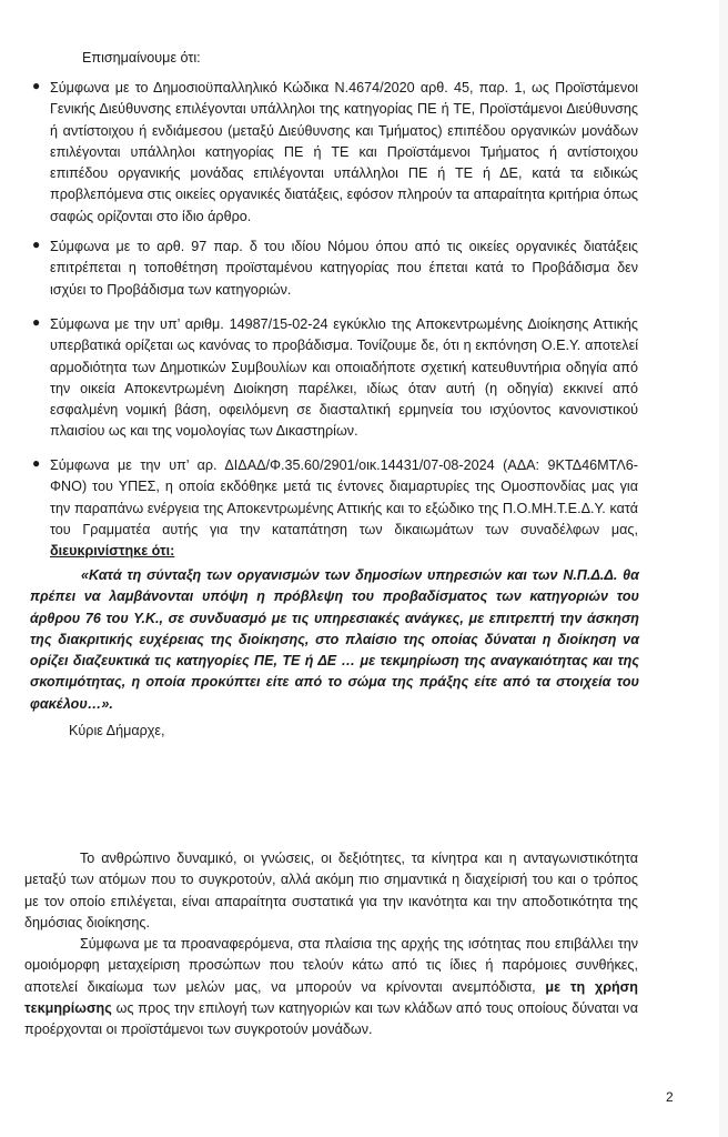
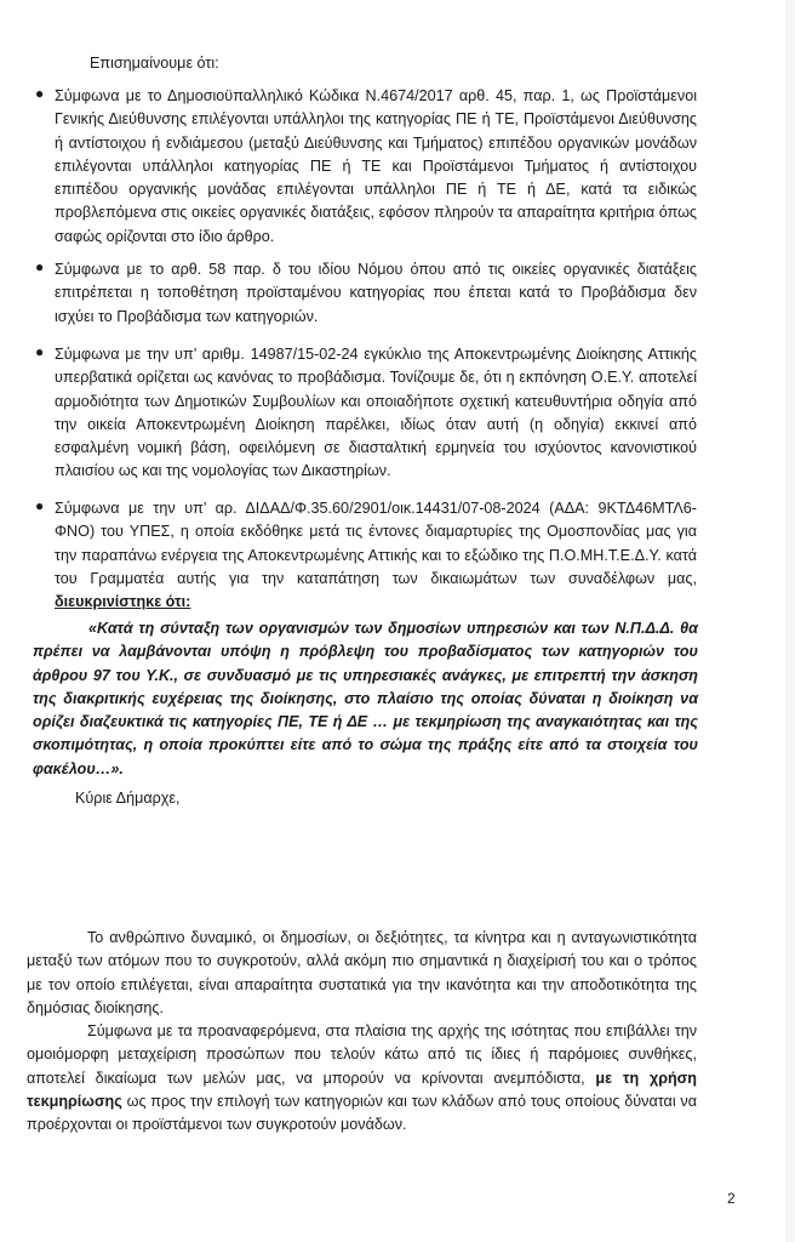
  Επισημαίνουμε ότι:
  ●
- Σύμφωνα με το Δημοσιοϋπαλληλικό Κώδικα Ν.4674/2020 αρθ. 45, παρ. 1, ως Προϊστάμενοι Γενικής Διεύθυνσης επιλέγονται υπάλληλοι της κατηγορίας ΠΕ ή ΤΕ, Προϊστάμενοι Διεύθυνσης ή αντίστοιχου ή ενδιάμεσου (μεταξύ Διεύθυνσης και Τμήματος) επιπέδου οργανικών μονάδων επιλέγονται υπάλληλοι κατηγορίας ΠΕ ή ΤΕ και Προϊστάμενοι Τμήματος ή αντίστοιχου επιπέδου οργανικής μονάδας επιλέγονται υπάλληλοι ΠΕ ή ΤΕ ή ΔΕ, κατά τα ειδικώς προβλεπόμενα στις οικείες οργανικές διατάξεις, εφόσον πληρούν τα απαραίτητα κριτήρια όπως σαφώς ορίζονται στο ίδιο άρθρο.
+ Σύμφωνα με το Δημοσιοϋπαλληλικό Κώδικα Ν.4674/2017 αρθ. 45, παρ. 1, ως Προϊστάμενοι Γενικής Διεύθυνσης επιλέγονται υπάλληλοι της κατηγορίας ΠΕ ή ΤΕ, Προϊστάμενοι Διεύθυνσης ή αντίστοιχου ή ενδιάμεσου (μεταξύ Διεύθυνσης και Τμήματος) επιπέδου οργανικών μονάδων επιλέγονται υπάλληλοι κατηγορίας ΠΕ ή ΤΕ και Προϊστάμενοι Τμήματος ή αντίστοιχου επιπέδου οργανικής μονάδας επιλέγονται υπάλληλοι ΠΕ ή ΤΕ ή ΔΕ, κατά τα ειδικώς προβλεπόμενα στις οικείες οργανικές διατάξεις, εφόσον πληρούν τα απαραίτητα κριτήρια όπως σαφώς ορίζονται στο ίδιο άρθρο.
  ●
- Σύμφωνα με το αρθ. 97 παρ. δ του ιδίου Νόμου όπου από τις οικείες οργανικές διατάξεις επιτρέπεται η τοποθέτηση προϊσταμένου κατηγορίας που έπεται κατά το Προβάδισμα δεν ισχύει το Προβάδισμα των κατηγοριών.
+ Σύμφωνα με το αρθ. 58 παρ. δ του ιδίου Νόμου όπου από τις οικείες οργανικές διατάξεις επιτρέπεται η τοποθέτηση προϊσταμένου κατηγορίας που έπεται κατά το Προβάδισμα δεν ισχύει το Προβάδισμα των κατηγοριών.
  ●
  Σύμφωνα με την υπ’ αριθμ. 14987/15-02-24 εγκύκλιο της Αποκεντρωμένης Διοίκησης Αττικής υπερβατικά ορίζεται ως κανόνας το προβάδισμα. Τονίζουμε δε, ότι η εκπόνηση Ο.Ε.Υ. αποτελεί αρμοδιότητα των Δημοτικών Συμβουλίων και οποιαδήποτε σχετική κατευθυντήρια οδηγία από την οικεία Αποκεντρωμένη Διοίκηση παρέλκει, ιδίως όταν αυτή (η οδηγία) εκκινεί από εσφαλμένη νομική βάση, οφειλόμενη σε διασταλτική ερμηνεία του ισχύοντος κανονιστικού πλαισίου ως και της νομολογίας των Δικαστηρίων.
  ●
  Σύμφωνα με την υπ’ αρ. ΔΙΔΑΔ/Φ.35.60/2901/οικ.14431/07-08-2024 (ΑΔΑ: 9ΚΤΔ46ΜΤΛ6-ΦΝΟ) του ΥΠΕΣ, η οποία εκδόθηκε μετά τις έντονες διαμαρτυρίες της Ομοσπονδίας μας για την παραπάνω ενέργεια της Αποκεντρωμένης Αττικής και το εξώδικο της Π.Ο.ΜΗ.Τ.Ε.Δ.Υ. κατά του Γραμματέα αυτής για την καταπάτηση των δικαιωμάτων των συναδέλφων μας, διευκρινίστηκε ότι:
- «Κατά τη σύνταξη των οργανισμών των δημοσίων υπηρεσιών και των Ν.Π.Δ.Δ. θα πρέπει να λαμβάνονται υπόψη η πρόβλεψη του προβαδίσματος των κατηγοριών του άρθρου 76 του Υ.Κ., σε συνδυασμό με τις υπηρεσιακές ανάγκες, με επιτρεπτή την άσκηση της διακριτικής ευχέρειας της διοίκησης, στο πλαίσιο της οποίας δύναται η διοίκηση να ορίζει διαζευκτικά τις κατηγορίες ΠΕ, ΤΕ ή ΔΕ … με τεκμηρίωση της αναγκαιότητας και της σκοπιμότητας, η οποία προκύπτει είτε από το σώμα της πράξης είτε από τα στοιχεία του φακέλου…».
+ «Κατά τη σύνταξη των οργανισμών των δημοσίων υπηρεσιών και των Ν.Π.Δ.Δ. θα πρέπει να λαμβάνονται υπόψη η πρόβλεψη του προβαδίσματος των κατηγοριών του άρθρου 97 του Υ.Κ., σε συνδυασμό με τις υπηρεσιακές ανάγκες, με επιτρεπτή την άσκηση της διακριτικής ευχέρειας της διοίκησης, στο πλαίσιο της οποίας δύναται η διοίκηση να ορίζει διαζευκτικά τις κατηγορίες ΠΕ, ΤΕ ή ΔΕ … με τεκμηρίωση της αναγκαιότητας και της σκοπιμότητας, η οποία προκύπτει είτε από το σώμα της πράξης είτε από τα στοιχεία του φακέλου…».
  Κύριε Δήμαρχε,
- Το ανθρώπινο δυναμικό, οι γνώσεις, οι δεξιότητες, τα κίνητρα και η ανταγωνιστικότητα μεταξύ των ατόμων που το συγκροτούν, αλλά ακόμη πιο σημαντικά η διαχείρισή του και ο τρόπος με τον οποίο επιλέγεται, είναι απαραίτητα συστατικά για την ικανότητα και την αποδοτικότητα της δημόσιας διοίκησης.
+ Το ανθρώπινο δυναμικό, οι δημοσίων, οι δεξιότητες, τα κίνητρα και η ανταγωνιστικότητα μεταξύ των ατόμων που το συγκροτούν, αλλά ακόμη πιο σημαντικά η διαχείρισή του και ο τρόπος με τον οποίο επιλέγεται, είναι απαραίτητα συστατικά για την ικανότητα και την αποδοτικότητα της δημόσιας διοίκησης.
  Σύμφωνα με τα προαναφερόμενα, στα πλαίσια της αρχής της ισότητας που επιβάλλει την ομοιόμορφη μεταχείριση προσώπων που τελούν κάτω από τις ίδιες ή παρόμοιες συνθήκες, αποτελεί δικαίωμα των μελών μας, να μπορούν να κρίνονται ανεμπόδιστα, με τη χρήση τεκμηρίωσης ως προς την επιλογή των κατηγοριών και των κλάδων από τους οποίους δύναται να προέρχονται οι προϊστάμενοι των συγκροτούν μονάδων.
  2
